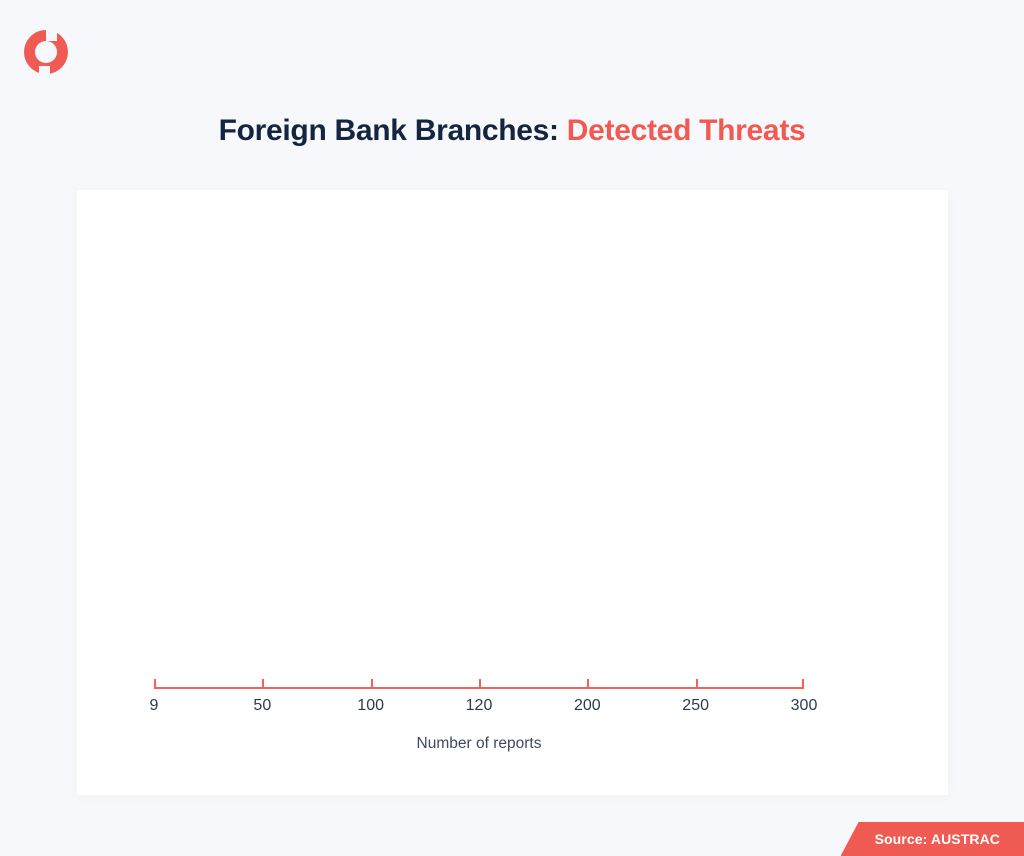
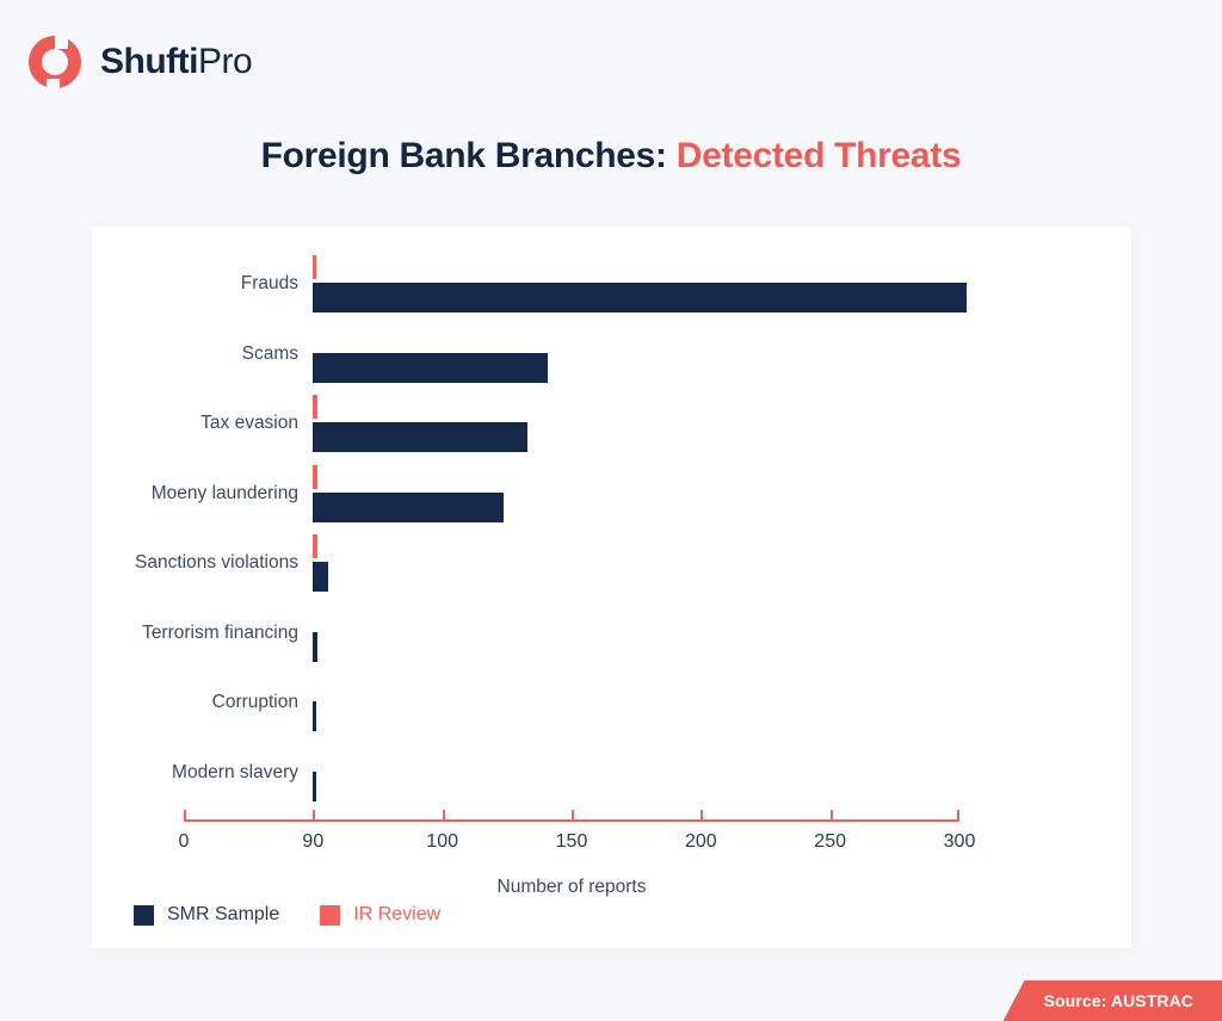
+ ShuftiPro
  Foreign Bank Branches: Detected Threats
+ Frauds
+ Scams
+ Tax evasion
+ Moeny laundering
+ Sanctions violations
+ Terrorism financing
+ Corruption
+ Modern slavery
- 9
+ 0
- 50
+ 90
  100
- 120
+ 150
  200
  250
  300
  Number of reports
+ SMR Sample
+ IR Review
  Source: AUSTRAC
